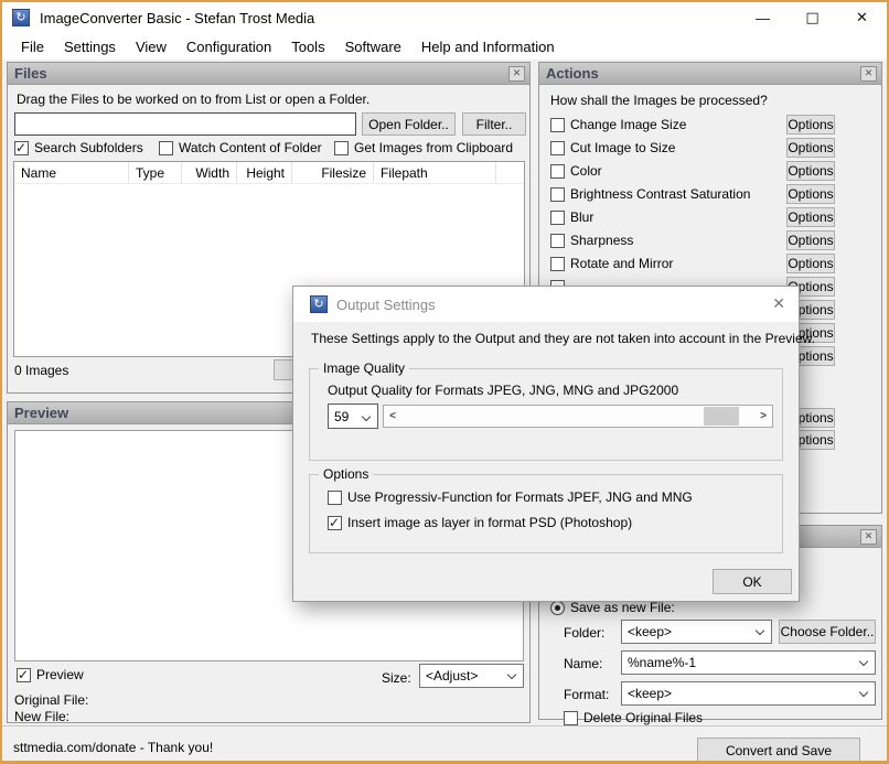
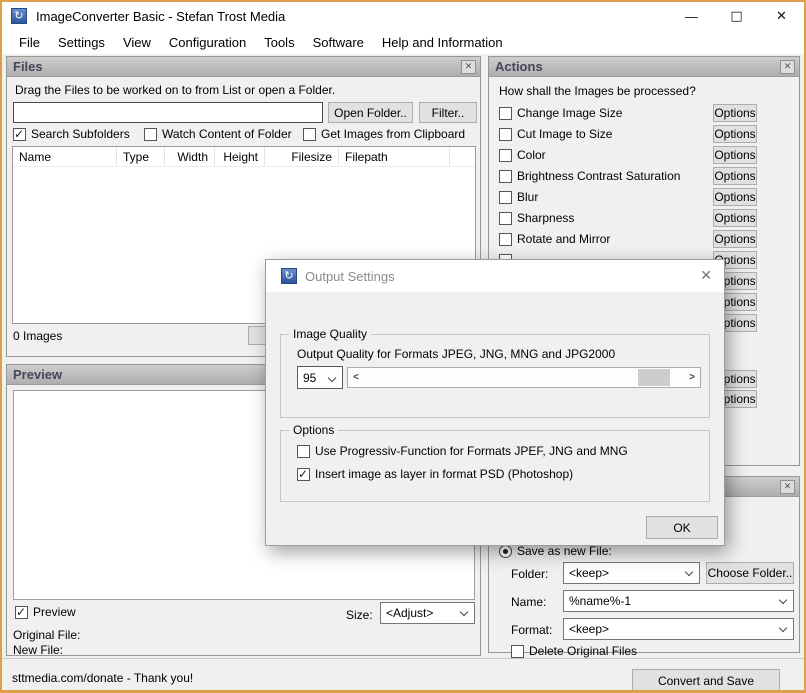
  ↻
  ImageConverter Basic - Stefan Trost Media
  —
  □
  ✕
  File
  Settings
  View
  Configuration
  Tools
  Software
  Help and Information
  Files
  ✕
  Drag the Files to be worked on to from List or open a Folder.
  Open Folder..
  Filter..
  ✓
  Search Subfolders
  Watch Content of Folder
  Get Images from Clipboard
  Name
  Type
  Width
  Height
  Filesize
  Filepath
  0 Images
  Preview
  ✓
  Preview
  Size:
  <Adjust>
  Original File:
  New File:
  Actions
  ✕
  How shall the Images be processed?
  Change Image Size
  Options
  Cut Image to Size
  Options
  Color
  Options
  Brightness Contrast Saturation
  Options
  Blur
  Options
  Sharpness
  Options
  Rotate and Mirror
  Options
  ptions
  ptions
  ptions
  ptions
  ptions
  ptions
  ✕
  Save as new File:
  Folder:
  <keep>
  Choose Folder..
  Name:
  %name%-1
  Format:
  <keep>
  Delete Original Files
  sttmedia.com/donate - Thank you!
  Convert and Save
  ↻
  Output Settings
  ✕
- These Settings apply to the Output and they are not taken into account in the Preview.
  Image Quality
  Output Quality for Formats JPEG, JNG, MNG and JPG2000
- 59
+ 95
  <
  >
  Options
  Use Progressiv-Function for Formats JPEF, JNG and MNG
  ✓
  Insert image as layer in format PSD (Photoshop)
  OK
